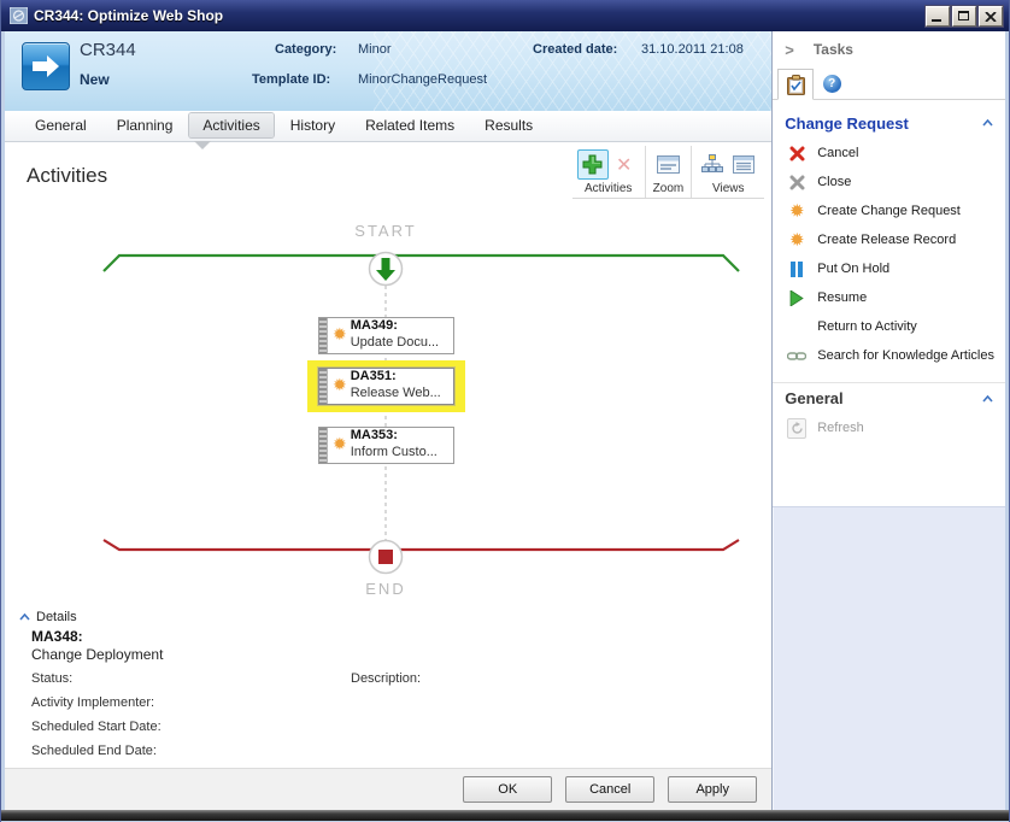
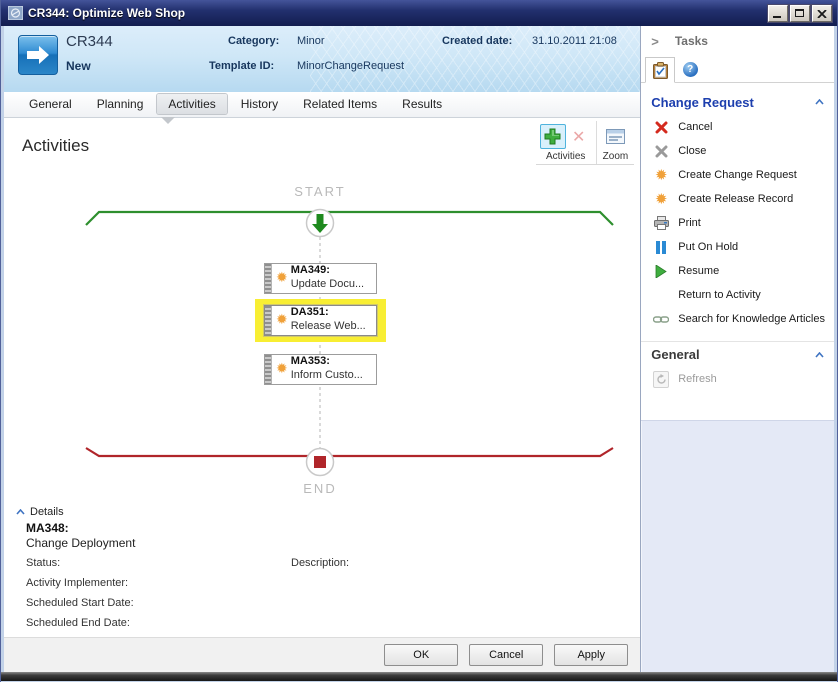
  CR344: Optimize Web Shop
  CR344
  New
  Category:
  Minor
  Template ID:
  MinorChangeRequest
  Created date:
  31.10.2011 21:08
  General
  Planning
  Activities
  History
  Related Items
  Results
  Activities
  ✕
  Activities
  Zoom
- Views
  START
  ✹
  MA349:
  Update Docu...
  ✹
  DA351:
  Release Web...
  ✹
  MA353:
  Inform Custo...
  END
  Details
  MA348:
  Change Deployment
  Status:
  Description:
  Activity Implementer:
  Scheduled Start Date:
  Scheduled End Date:
  OK
  Cancel
  Apply
  >
  Tasks
  ?
  Change Request
  Cancel
  Close
  ✹
  Create Change Request
  ✹
  Create Release Record
+ Print
  Put On Hold
  Resume
  Return to Activity
  Search for Knowledge Articles
  General
  Refresh
